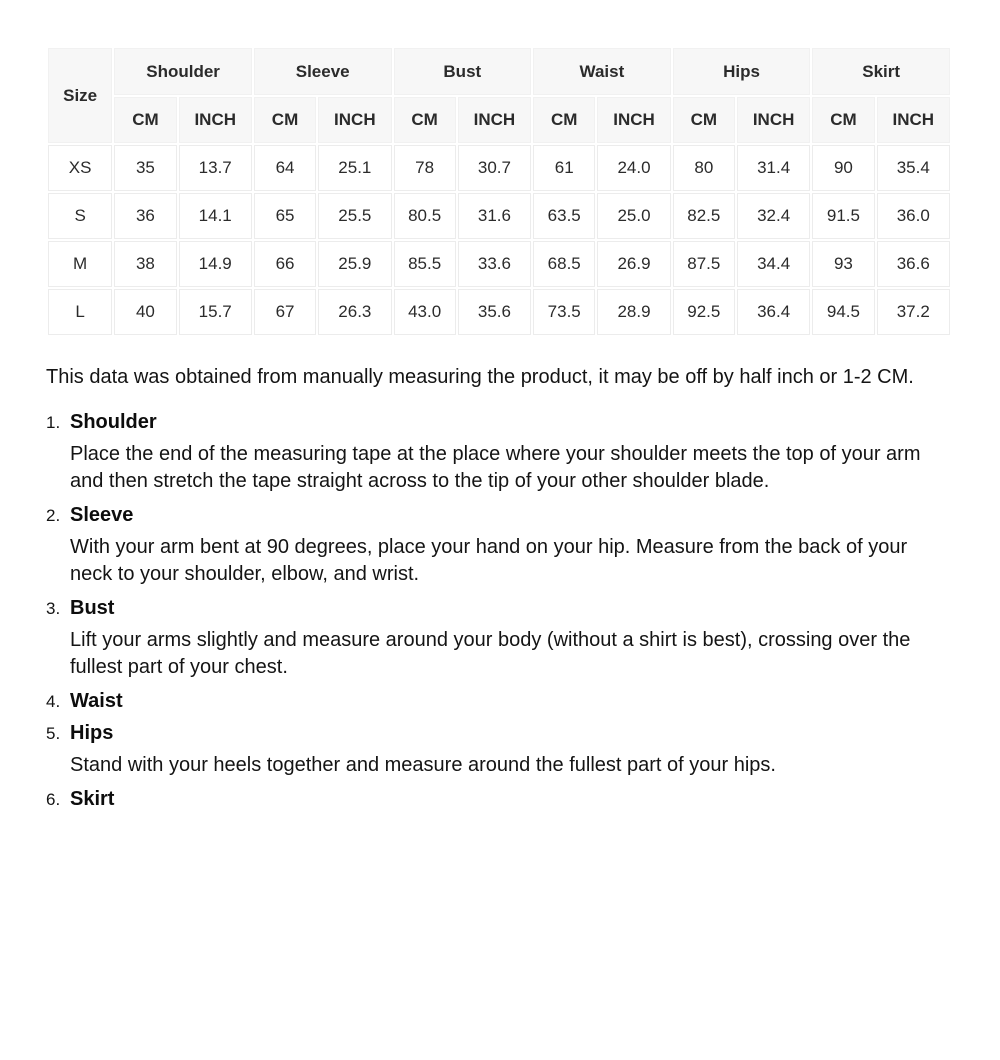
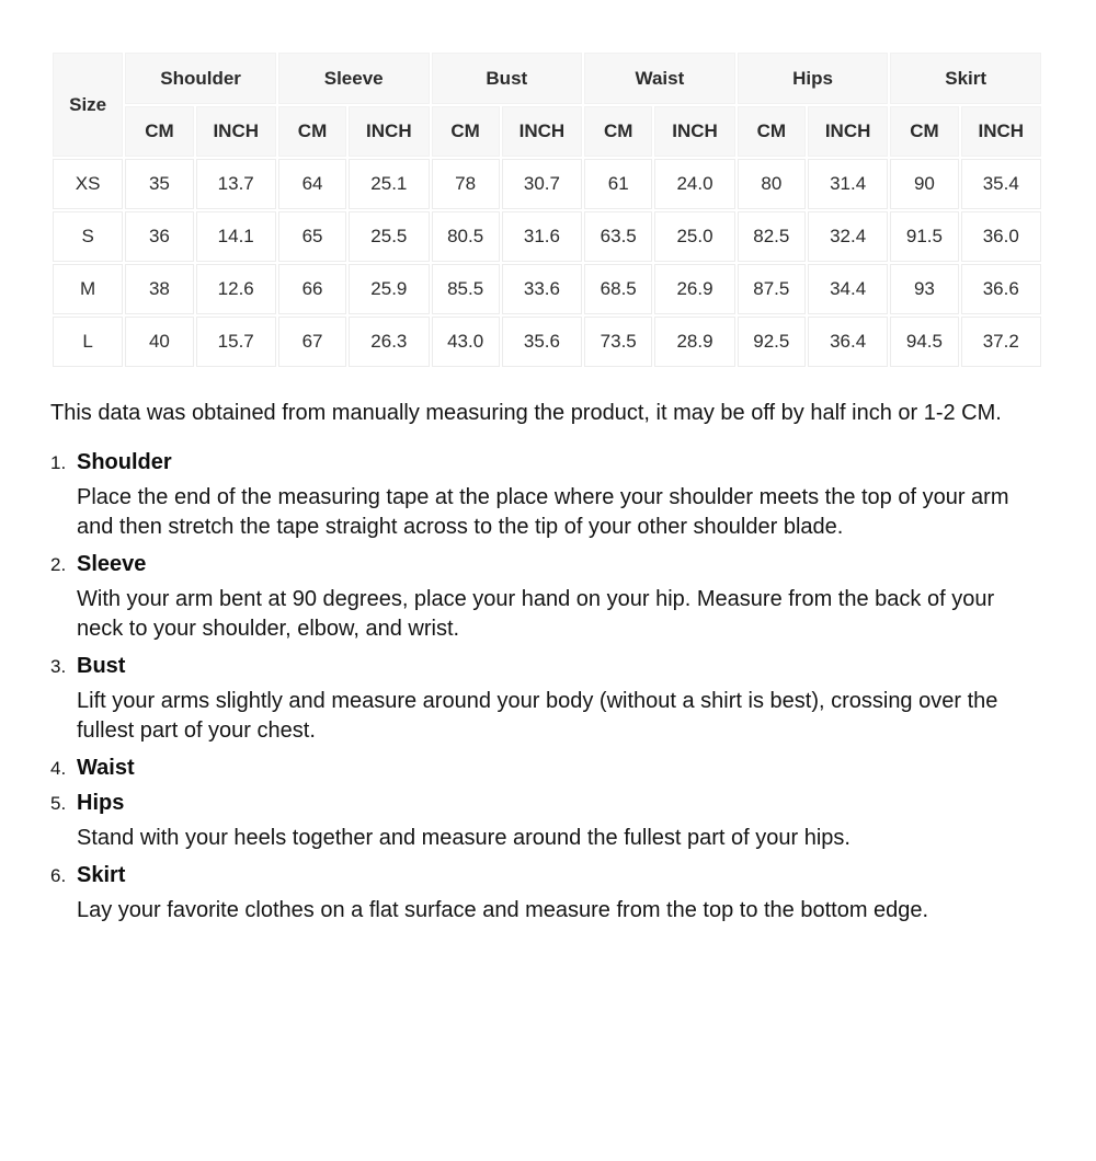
  Size	Shoulder	Sleeve	Bust	Waist	Hips	Skirt
  CM	INCH	CM	INCH	CM	INCH	CM	INCH	CM	INCH	CM	INCH
  XS	35	13.7	64	25.1	78	30.7	61	24.0	80	31.4	90	35.4
  S	36	14.1	65	25.5	80.5	31.6	63.5	25.0	82.5	32.4	91.5	36.0
- M	38	14.9	66	25.9	85.5	33.6	68.5	26.9	87.5	34.4	93	36.6
+ M	38	12.6	66	25.9	85.5	33.6	68.5	26.9	87.5	34.4	93	36.6
  L	40	15.7	67	26.3	43.0	35.6	73.5	28.9	92.5	36.4	94.5	37.2
  This data was obtained from manually measuring the product, it may be off by half inch or 1-2 CM.
  1.
  Shoulder
  Place the end of the measuring tape at the place where your shoulder meets the top of your arm and then stretch the tape straight across to the tip of your other shoulder blade.
  2.
  Sleeve
  With your arm bent at 90 degrees, place your hand on your hip. Measure from the back of your neck to your shoulder, elbow, and wrist.
  3.
  Bust
  Lift your arms slightly and measure around your body (without a shirt is best), crossing over the fullest part of your chest.
  4.
  Waist
  5.
  Hips
  Stand with your heels together and measure around the fullest part of your hips.
  6.
  Skirt
+ Lay your favorite clothes on a flat surface and measure from the top to the bottom edge.
